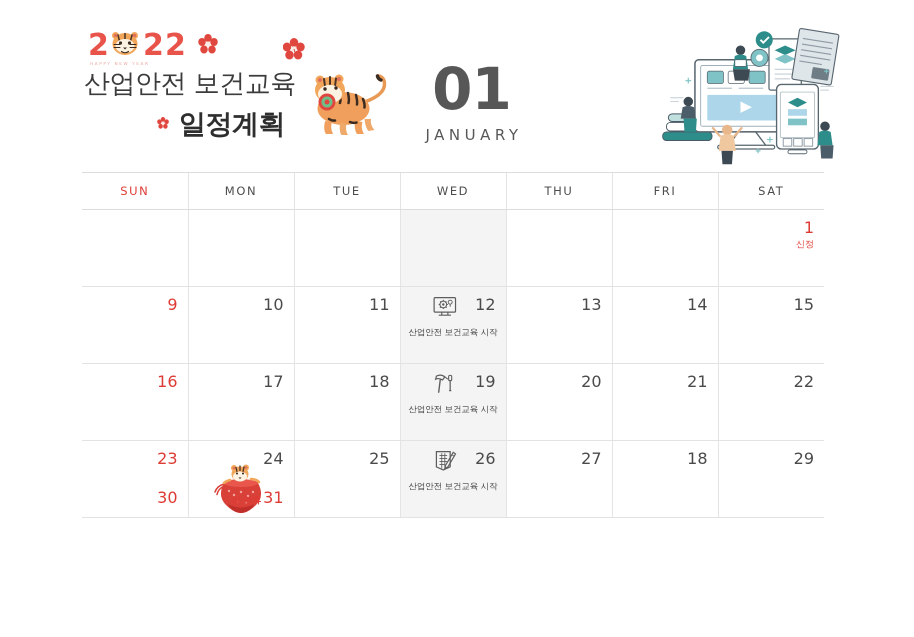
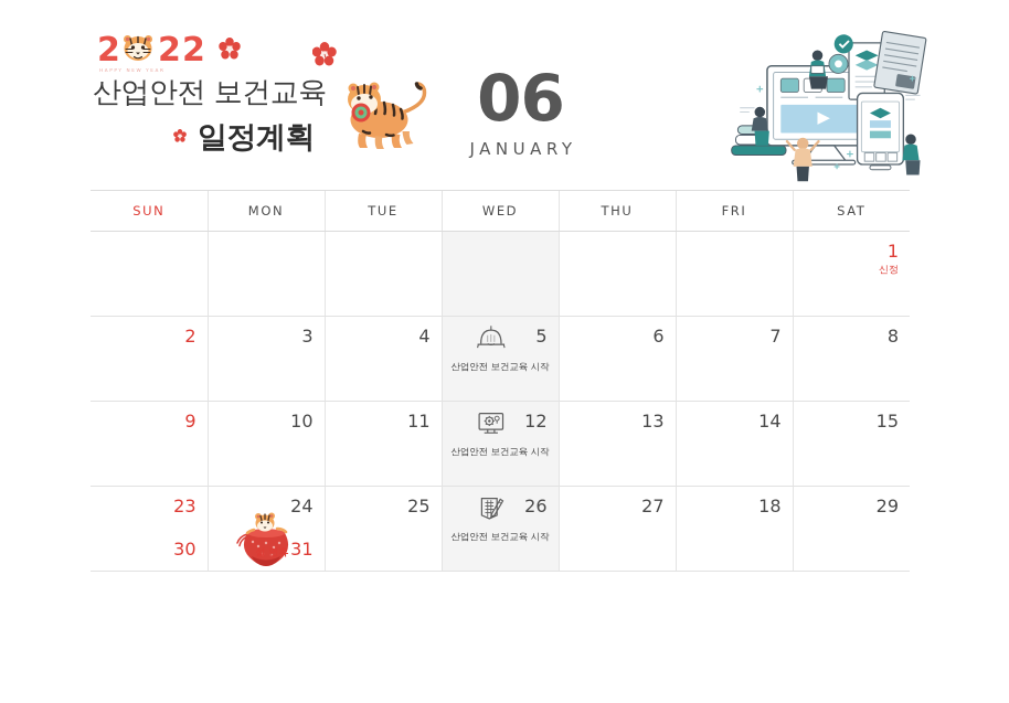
  2
  2
  2
  산업안전 보건교육
  일정계획
- 01
+ 06
  JANUARY
  SUN	MON	TUE	WED	THU	FRI	SAT
  						1 신정
+ 2	3	4	5 산업안전 보건교육 시작	6	7	8
  9	10	11	12 산업안전 보건교육 시작	13	14	15
- 16	17	18	19 산업안전 보건교육 시작	20	21	22
  23 30	24 설 연휴 31	25	26 산업안전 보건교육 시작	27	18	29
